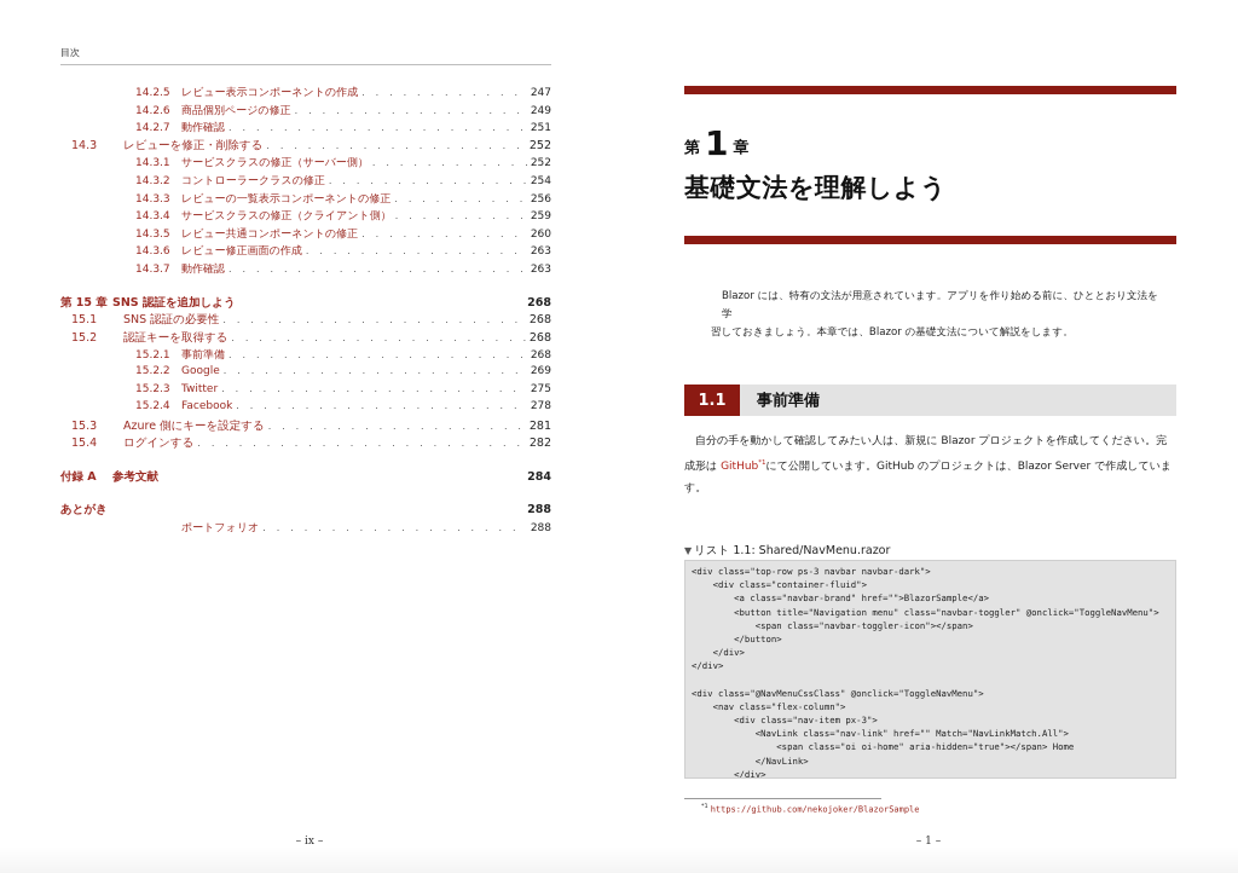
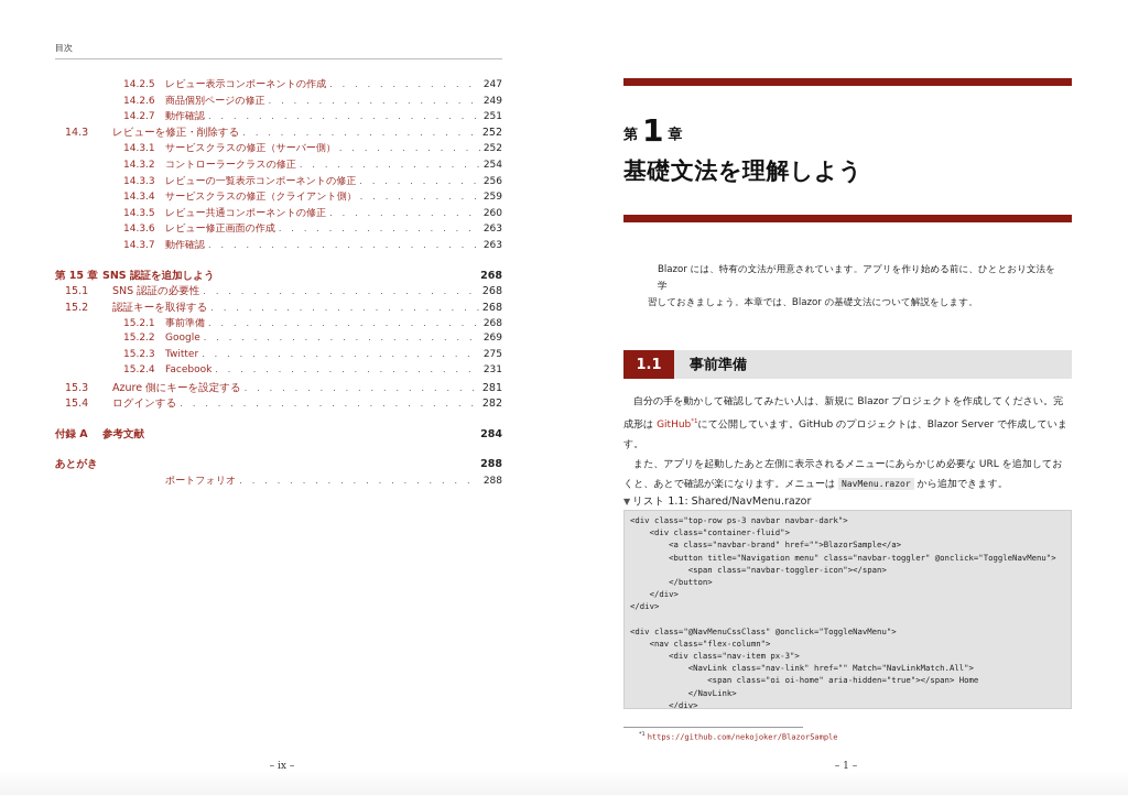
  目次
  14.2.5
  レビュー表示コンポーネントの作成
  247
  14.2.6
  商品個別ページの修正
  249
  14.2.7
  動作確認
  251
  14.3
  レビューを修正・削除する
  252
  14.3.1
  サービスクラスの修正（サーバー側）
  252
  14.3.2
  コントローラークラスの修正
  254
  14.3.3
  レビューの一覧表示コンポーネントの修正
  256
  14.3.4
  サービスクラスの修正（クライアント側）
  259
  14.3.5
  レビュー共通コンポーネントの修正
  260
  14.3.6
  レビュー修正画面の作成
  263
  14.3.7
  動作確認
  263
  第 15 章
  SNS 認証を追加しよう
  268
  15.1
  SNS 認証の必要性
  268
  15.2
  認証キーを取得する
  268
  15.2.1
  事前準備
  268
  15.2.2
  Google
  269
  15.2.3
  Twitter
  275
  15.2.4
  Facebook
- 278
+ 231
  15.3
  Azure 側にキーを設定する
  281
  15.4
  ログインする
  282
  付録 A
  参考文献
  284
  あとがき
  288
  ポートフォリオ
  288
  – ix –
  第 1 章
  基礎文法を理解しよう
  Blazor には、特有の文法が用意されています。アプリを作り始める前に、ひととおり文法を学
  習しておきましょう。本章では、Blazor の基礎文法について解説をします。
  1.1
  事前準備
  自分の手を動かして確認してみたい人は、新規に Blazor プロジェクトを作成してください。完成形は GitHub にて公開しています。GitHub のプロジェクトは、Blazor Server で作成しています。
+ また、アプリを起動したあと左側に表示されるメニューにあらかじめ必要な URL を追加しておくと、あとで確認が楽になります。メニューは NavMenu.razor から追加できます。
  ▼ リスト 1.1: Shared/NavMenu.razor
  <div class="top-row ps-3 navbar navbar-dark">
  <div class="container-fluid">
  <a class="navbar-brand" href="">BlazorSample</a>
  <button title="Navigation menu" class="navbar-toggler" @onclick="ToggleNavMenu">
  <span class="navbar-toggler-icon"></span>
  </button>
  </div>
  </div>
  <div class="@NavMenuCssClass" @onclick="ToggleNavMenu">
  <nav class="flex-column">
  <div class="nav-item px-3">
  <NavLink class="nav-link" href="" Match="NavLinkMatch.All">
  <span class="oi oi-home" aria-hidden="true"></span> Home
  </NavLink>
  </div>
  https://github.com/nekojoker/BlazorSample
  – 1 –
